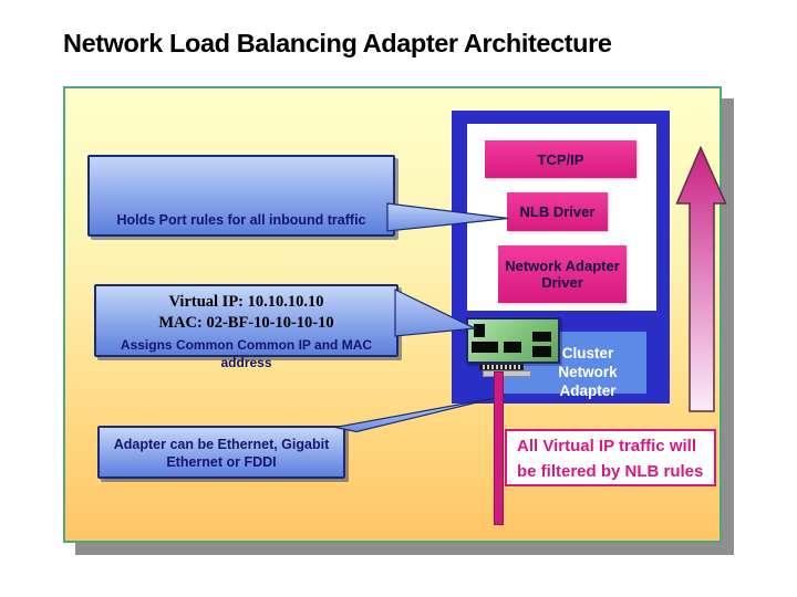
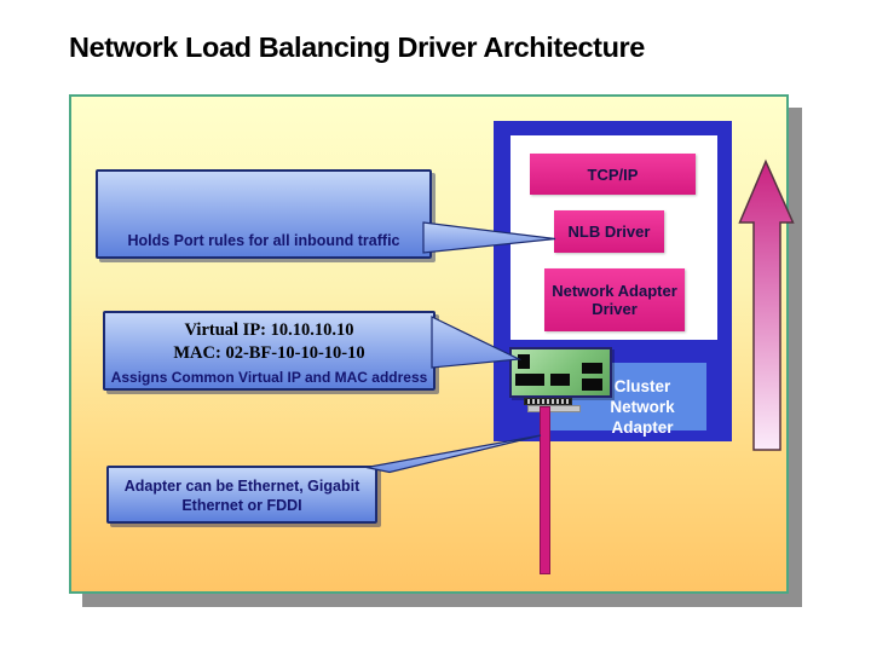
- Network Load Balancing Adapter Architecture
+ Network Load Balancing Driver Architecture
  TCP/IP
  NLB Driver
  Network Adapter Driver
  Cluster
  Network Adapter
  Holds Port rules for all inbound traffic
  Virtual IP: 10.10.10.10
  MAC: 02-BF-10-10-10-10
- Assigns Common Common IP and MAC address
+ Assigns Common Virtual IP and MAC address
  Adapter can be Ethernet, Gigabit
  Ethernet or FDDI
- All Virtual IP traffic will
- be filtered by NLB rules
